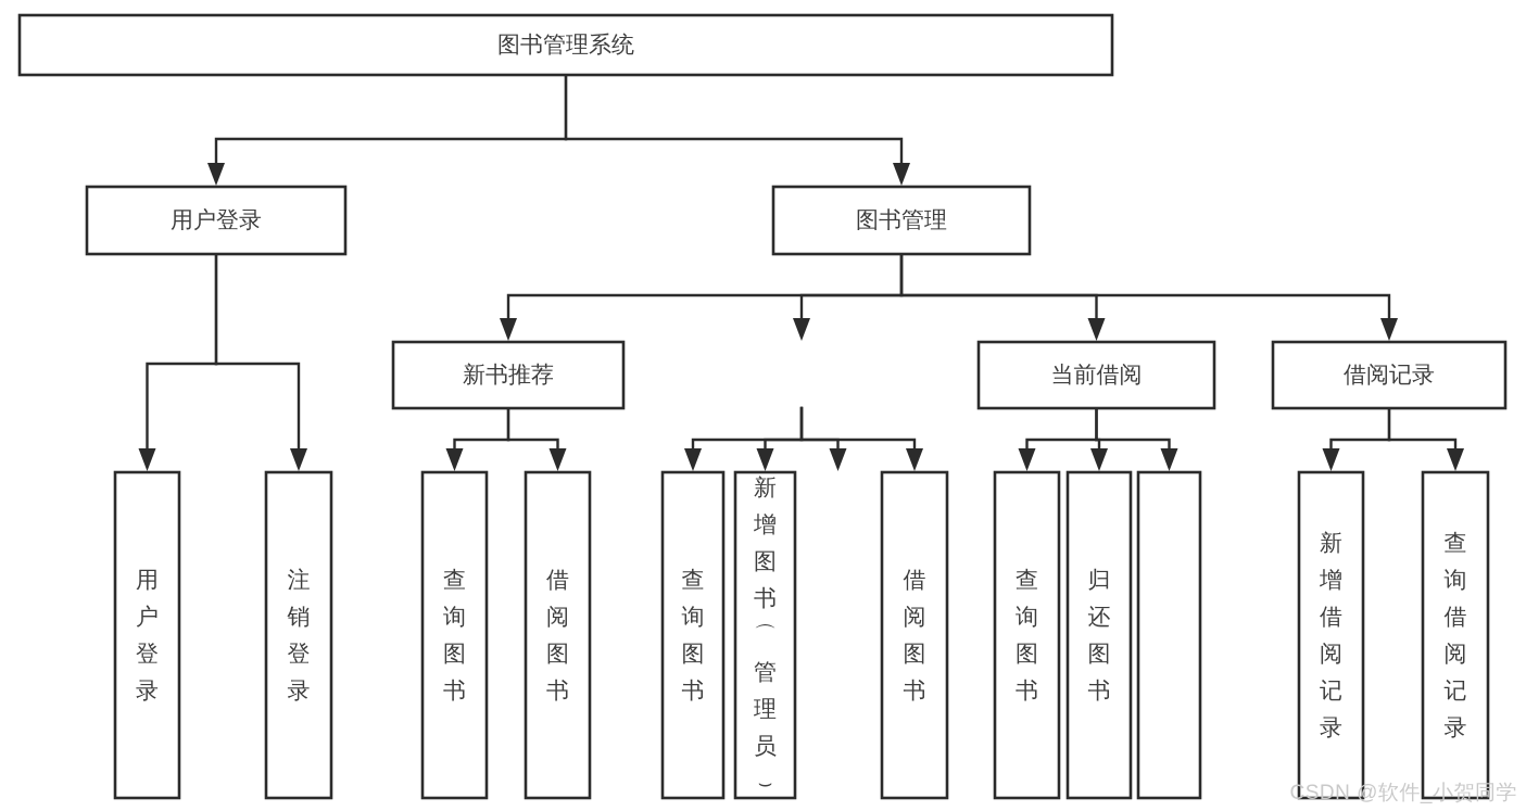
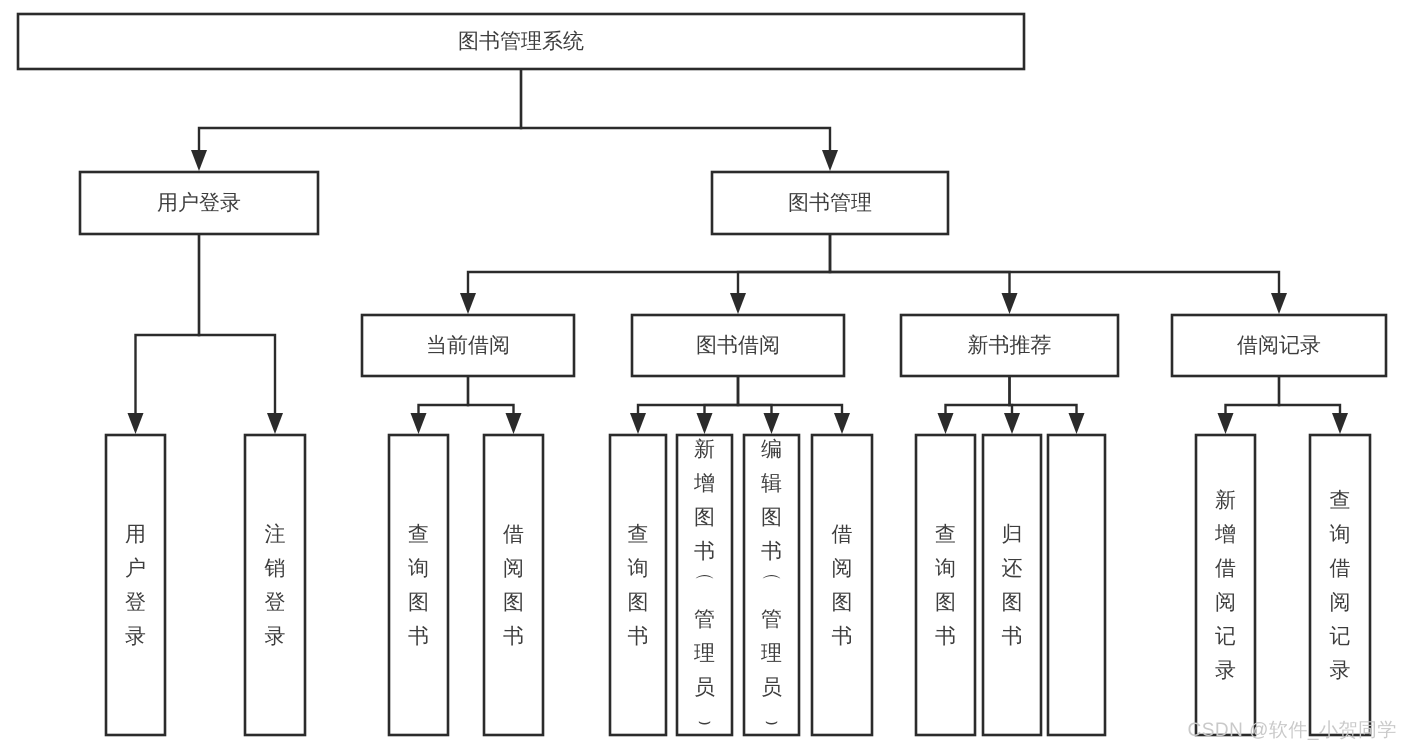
  图书管理系统
  用户登录
  图书管理
- 新书推荐
+ 当前借阅
+ 图书借阅
- 当前借阅
+ 新书推荐
  借阅记录
  用户登录
  注销登录
  查询图书
  借阅图书
  查询图书
  新增图书 ⌒ 管理员 ⌣
+ 编辑图书 ⌒ 管理员 ⌣
  借阅图书
  查询图书
  归还图书
  新增借阅记录
  查询借阅记录
  CSDN @软件_小贺同学
